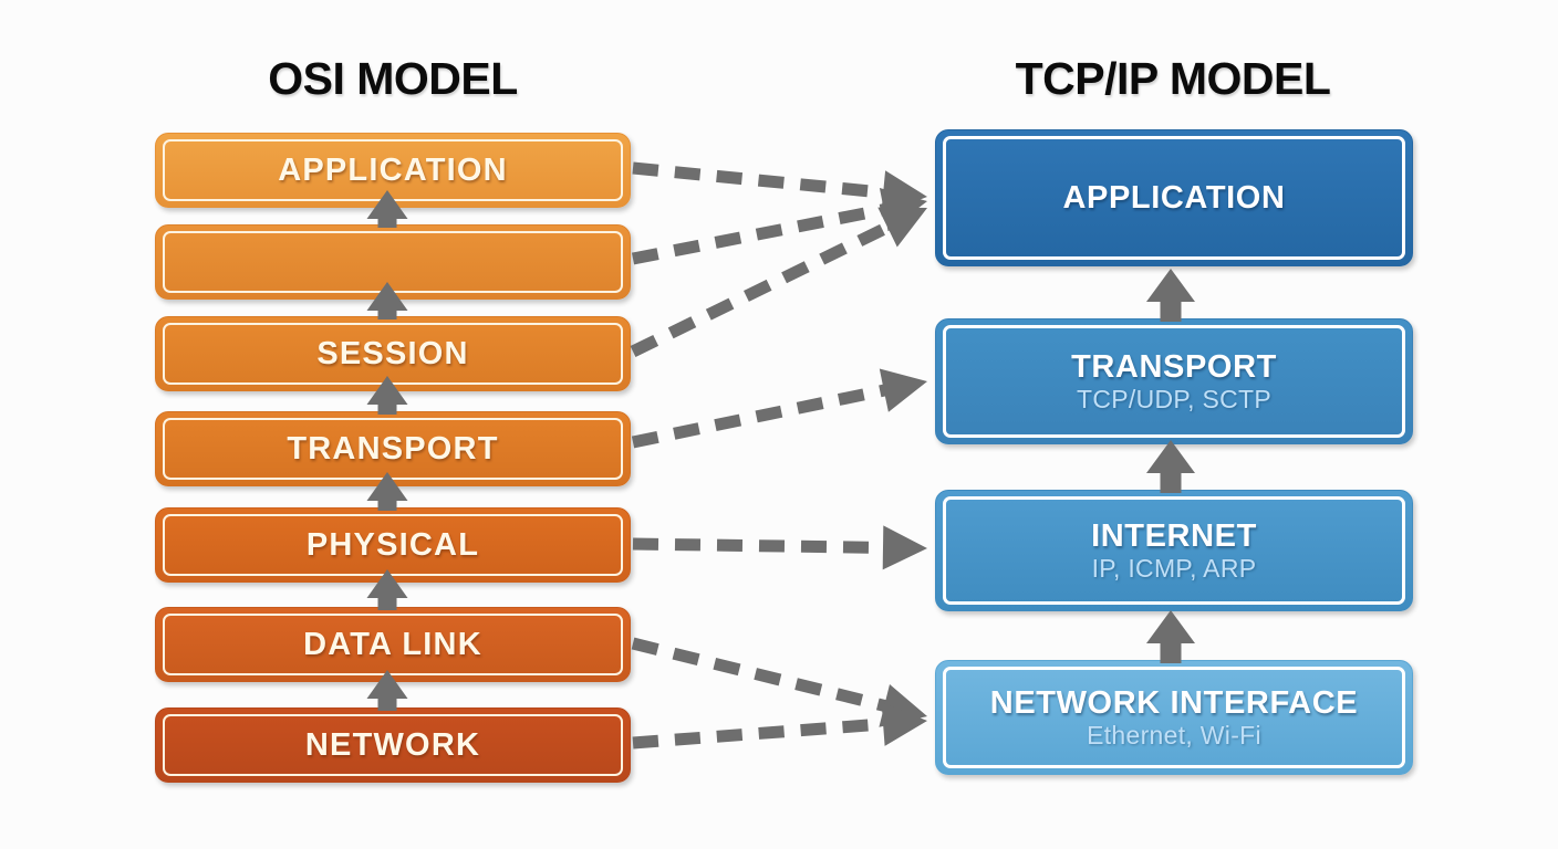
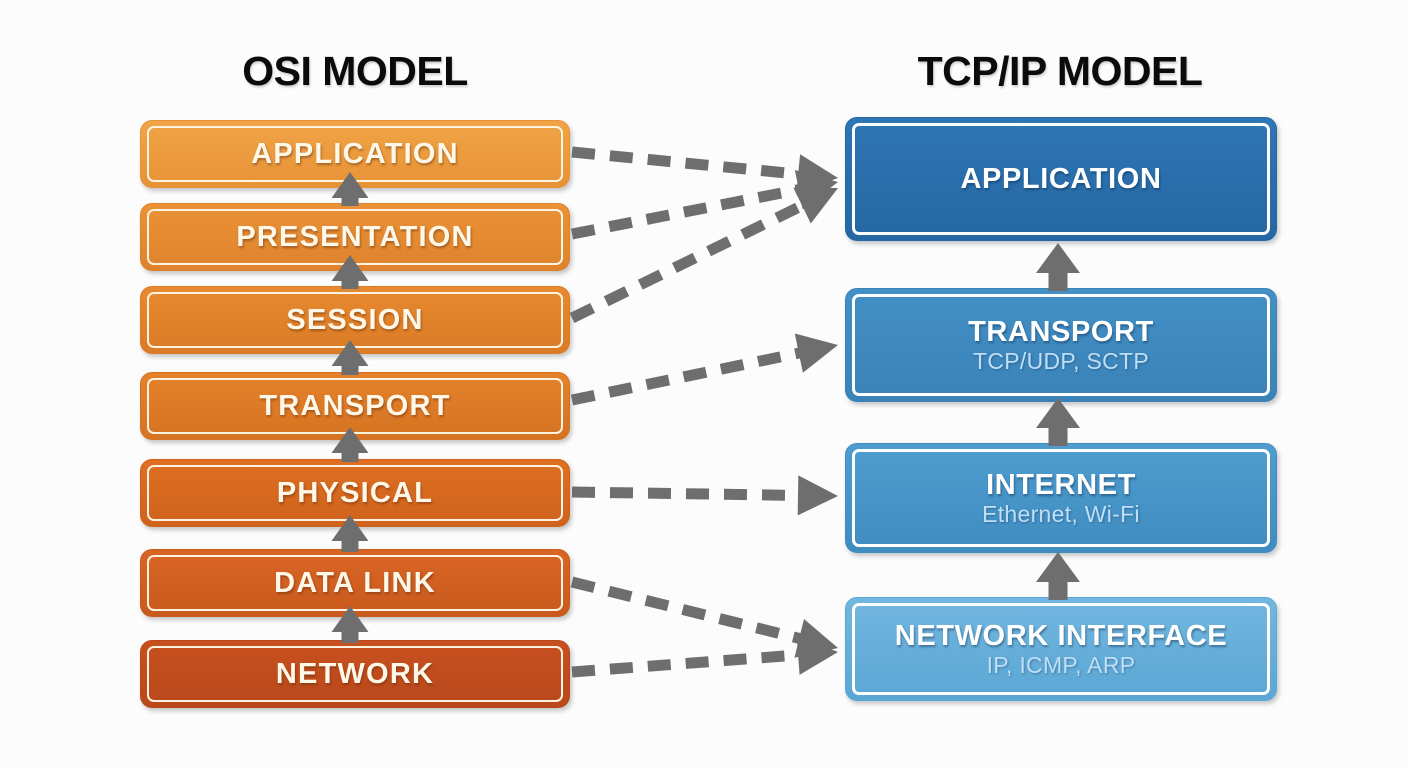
  OSI MODEL
  TCP/IP MODEL
  APPLICATION
+ PRESENTATION
  SESSION
  TRANSPORT
  PHYSICAL
  DATA LINK
  NETWORK
  APPLICATION
  TRANSPORT
  TCP/UDP, SCTP
  INTERNET
- IP, ICMP, ARP
+ Ethernet, Wi-Fi
  NETWORK INTERFACE
- Ethernet, Wi-Fi
+ IP, ICMP, ARP
